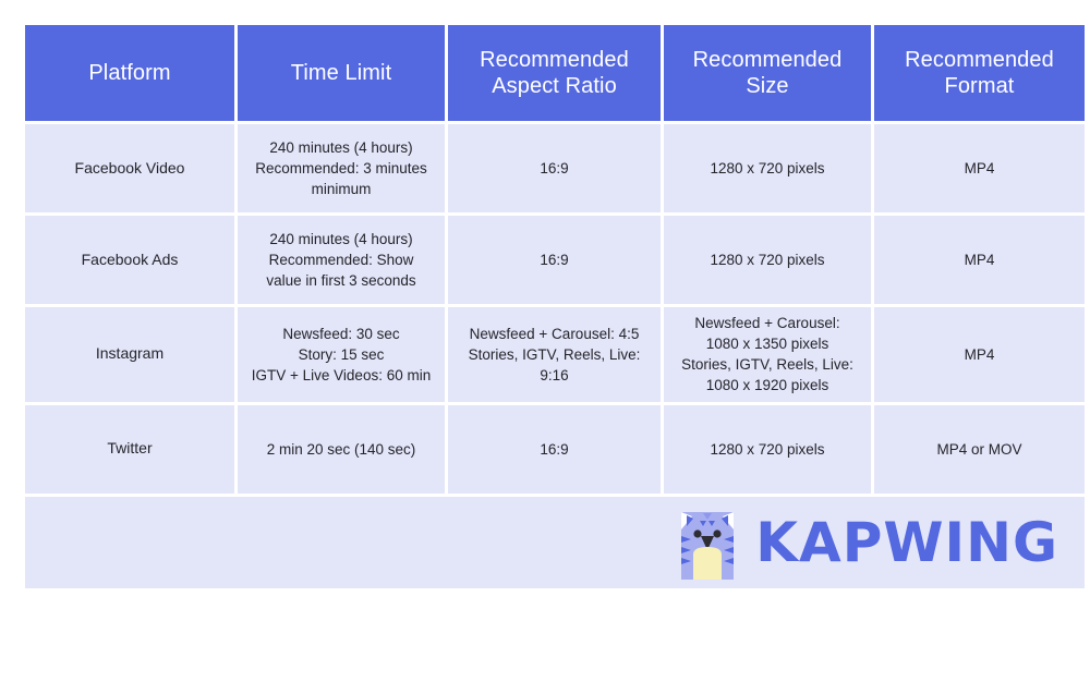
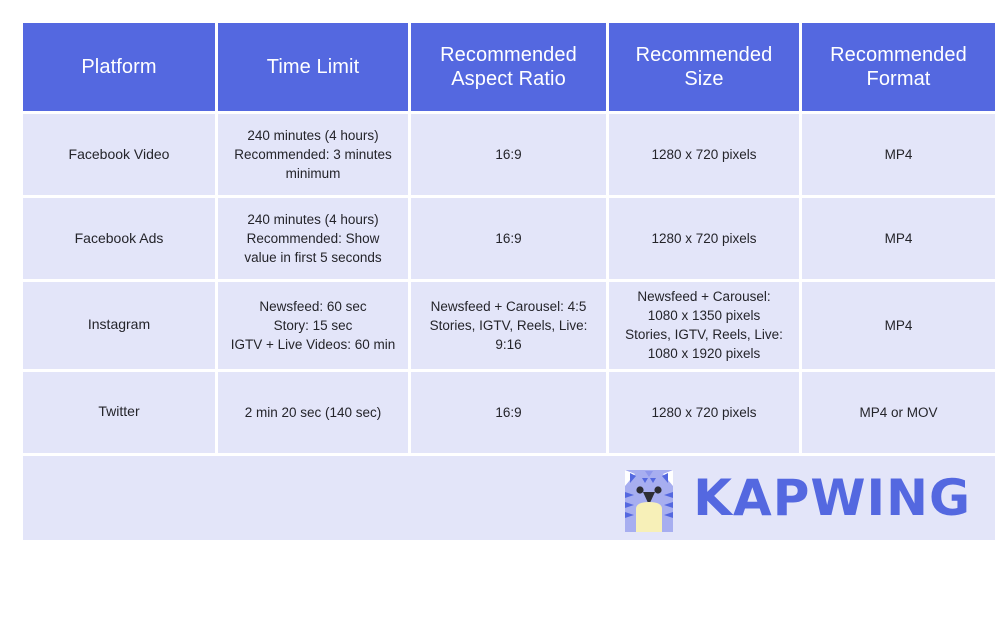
  Platform	Time Limit	Recommended Aspect Ratio	Recommended Size	Recommended Format
  Facebook Video	240 minutes (4 hours)Recommended: 3 minutesminimum	16:9	1280 x 720 pixels	MP4
- Facebook Ads	240 minutes (4 hours)Recommended: Showvalue in first 3 seconds	16:9	1280 x 720 pixels	MP4
+ Facebook Ads	240 minutes (4 hours)Recommended: Showvalue in first 5 seconds	16:9	1280 x 720 pixels	MP4
- Instagram	Newsfeed: 30 secStory: 15 secIGTV + Live Videos: 60 min	Newsfeed + Carousel: 4:5Stories, IGTV, Reels, Live:9:16	Newsfeed + Carousel:1080 x 1350 pixelsStories, IGTV, Reels, Live:1080 x 1920 pixels	MP4
+ Instagram	Newsfeed: 60 secStory: 15 secIGTV + Live Videos: 60 min	Newsfeed + Carousel: 4:5Stories, IGTV, Reels, Live:9:16	Newsfeed + Carousel:1080 x 1350 pixelsStories, IGTV, Reels, Live:1080 x 1920 pixels	MP4
  Twitter	2 min 20 sec (140 sec)	16:9	1280 x 720 pixels	MP4 or MOV
  KAPWING
